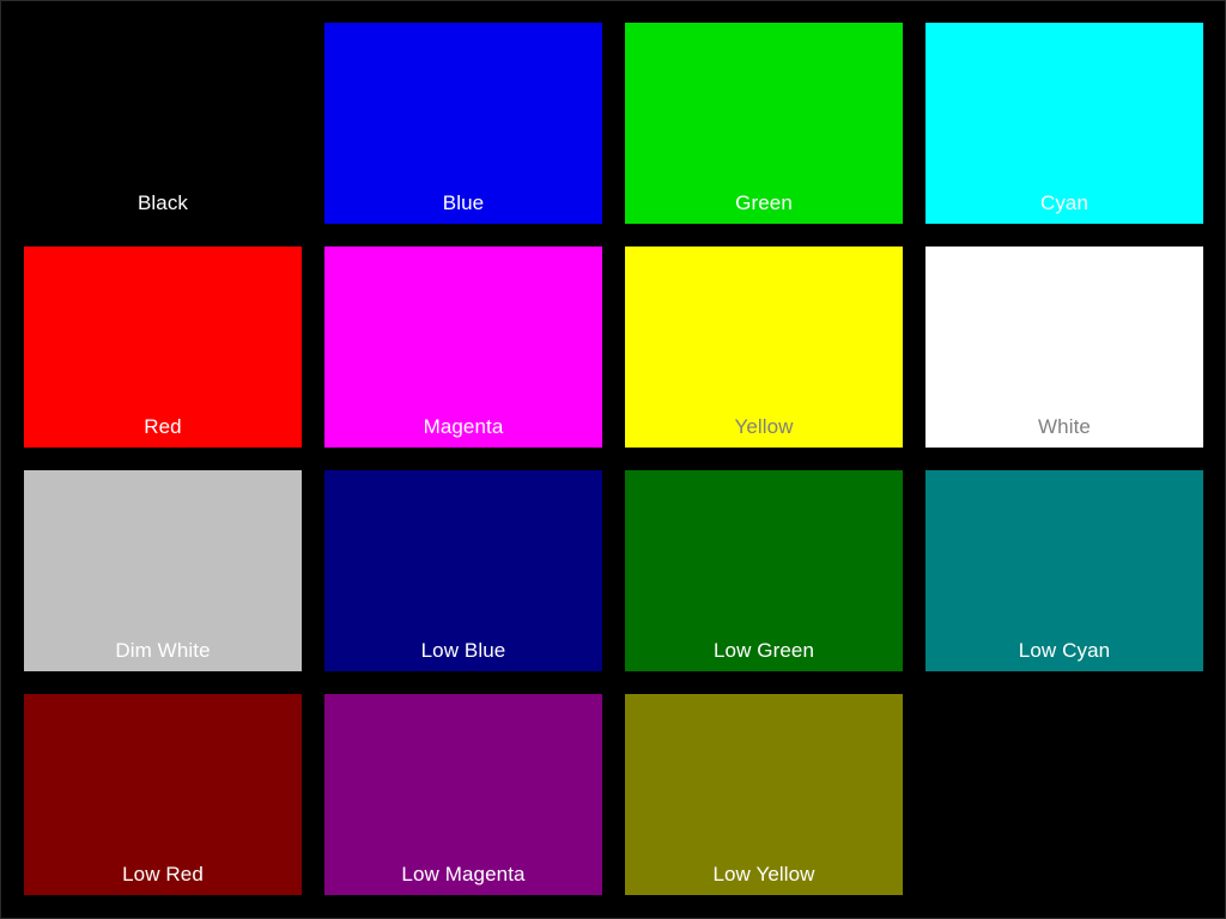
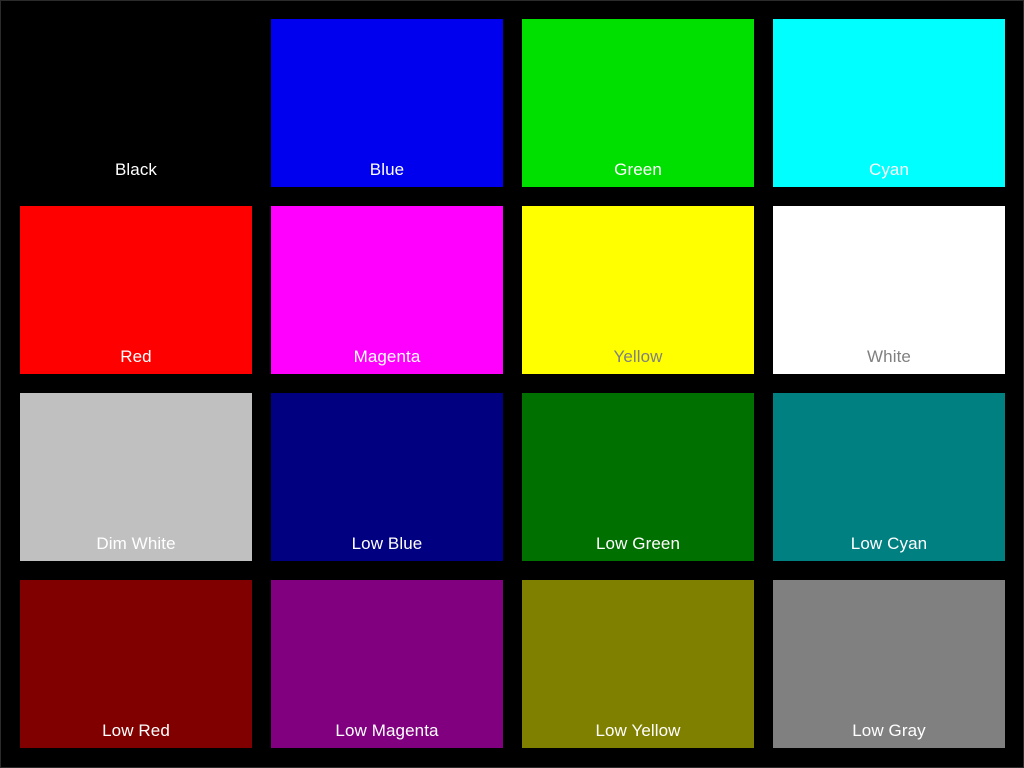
  Black
  Blue
  Green
  Cyan
  Red
  Magenta
  Yellow
  White
  Dim White
  Low Blue
  Low Green
  Low Cyan
  Low Red
  Low Magenta
  Low Yellow
+ Low Gray
